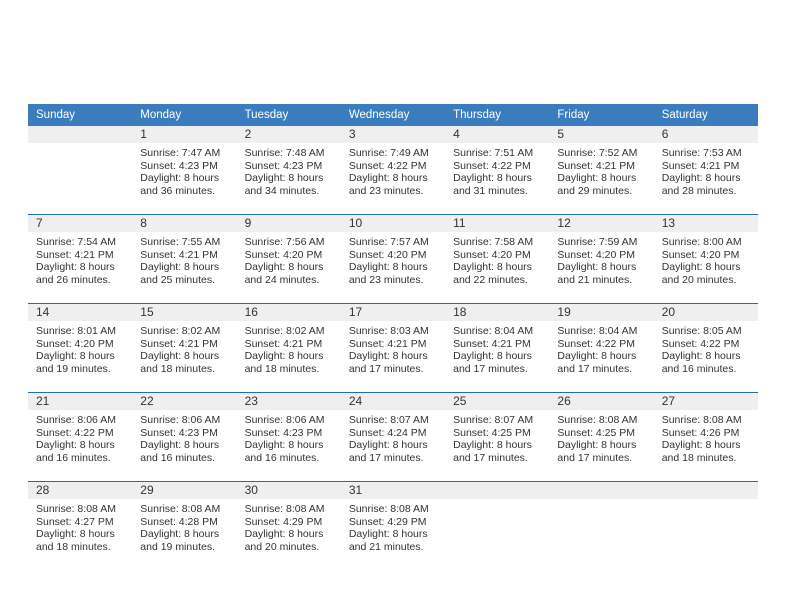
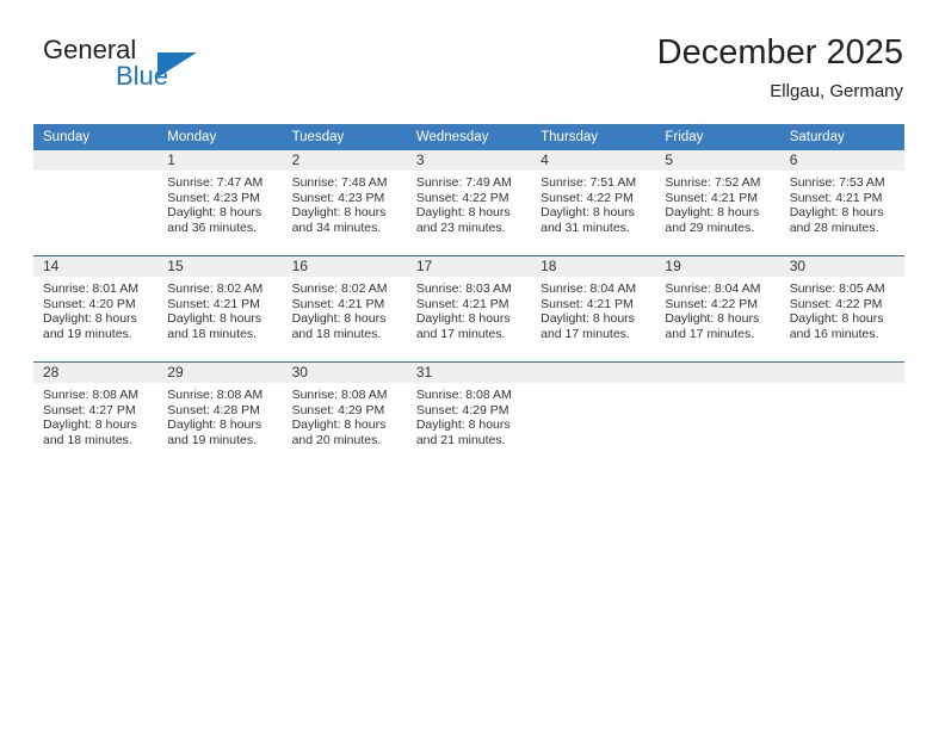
+ General
+ Blue
+ December 2025
+ Ellgau, Germany
  Sunday	Monday	Tuesday	Wednesday	Thursday	Friday	Saturday
  	1Sunrise: 7:47 AMSunset: 4:23 PMDaylight: 8 hoursand 36 minutes.	2Sunrise: 7:48 AMSunset: 4:23 PMDaylight: 8 hoursand 34 minutes.	3Sunrise: 7:49 AMSunset: 4:22 PMDaylight: 8 hoursand 23 minutes.	4Sunrise: 7:51 AMSunset: 4:22 PMDaylight: 8 hoursand 31 minutes.	5Sunrise: 7:52 AMSunset: 4:21 PMDaylight: 8 hoursand 29 minutes.	6Sunrise: 7:53 AMSunset: 4:21 PMDaylight: 8 hoursand 28 minutes.
- 7Sunrise: 7:54 AMSunset: 4:21 PMDaylight: 8 hoursand 26 minutes.	8Sunrise: 7:55 AMSunset: 4:21 PMDaylight: 8 hoursand 25 minutes.	9Sunrise: 7:56 AMSunset: 4:20 PMDaylight: 8 hoursand 24 minutes.	10Sunrise: 7:57 AMSunset: 4:20 PMDaylight: 8 hoursand 23 minutes.	11Sunrise: 7:58 AMSunset: 4:20 PMDaylight: 8 hoursand 22 minutes.	12Sunrise: 7:59 AMSunset: 4:20 PMDaylight: 8 hoursand 21 minutes.	13Sunrise: 8:00 AMSunset: 4:20 PMDaylight: 8 hoursand 20 minutes.
- 14Sunrise: 8:01 AMSunset: 4:20 PMDaylight: 8 hoursand 19 minutes.	15Sunrise: 8:02 AMSunset: 4:21 PMDaylight: 8 hoursand 18 minutes.	16Sunrise: 8:02 AMSunset: 4:21 PMDaylight: 8 hoursand 18 minutes.	17Sunrise: 8:03 AMSunset: 4:21 PMDaylight: 8 hoursand 17 minutes.	18Sunrise: 8:04 AMSunset: 4:21 PMDaylight: 8 hoursand 17 minutes.	19Sunrise: 8:04 AMSunset: 4:22 PMDaylight: 8 hoursand 17 minutes.	20Sunrise: 8:05 AMSunset: 4:22 PMDaylight: 8 hoursand 16 minutes.
+ 14Sunrise: 8:01 AMSunset: 4:20 PMDaylight: 8 hoursand 19 minutes.	15Sunrise: 8:02 AMSunset: 4:21 PMDaylight: 8 hoursand 18 minutes.	16Sunrise: 8:02 AMSunset: 4:21 PMDaylight: 8 hoursand 18 minutes.	17Sunrise: 8:03 AMSunset: 4:21 PMDaylight: 8 hoursand 17 minutes.	18Sunrise: 8:04 AMSunset: 4:21 PMDaylight: 8 hoursand 17 minutes.	19Sunrise: 8:04 AMSunset: 4:22 PMDaylight: 8 hoursand 17 minutes.	30Sunrise: 8:05 AMSunset: 4:22 PMDaylight: 8 hoursand 16 minutes.
- 21Sunrise: 8:06 AMSunset: 4:22 PMDaylight: 8 hoursand 16 minutes.	22Sunrise: 8:06 AMSunset: 4:23 PMDaylight: 8 hoursand 16 minutes.	23Sunrise: 8:06 AMSunset: 4:23 PMDaylight: 8 hoursand 16 minutes.	24Sunrise: 8:07 AMSunset: 4:24 PMDaylight: 8 hoursand 17 minutes.	25Sunrise: 8:07 AMSunset: 4:25 PMDaylight: 8 hoursand 17 minutes.	26Sunrise: 8:08 AMSunset: 4:25 PMDaylight: 8 hoursand 17 minutes.	27Sunrise: 8:08 AMSunset: 4:26 PMDaylight: 8 hoursand 18 minutes.
  28Sunrise: 8:08 AMSunset: 4:27 PMDaylight: 8 hoursand 18 minutes.	29Sunrise: 8:08 AMSunset: 4:28 PMDaylight: 8 hoursand 19 minutes.	30Sunrise: 8:08 AMSunset: 4:29 PMDaylight: 8 hoursand 20 minutes.	31Sunrise: 8:08 AMSunset: 4:29 PMDaylight: 8 hoursand 21 minutes.
